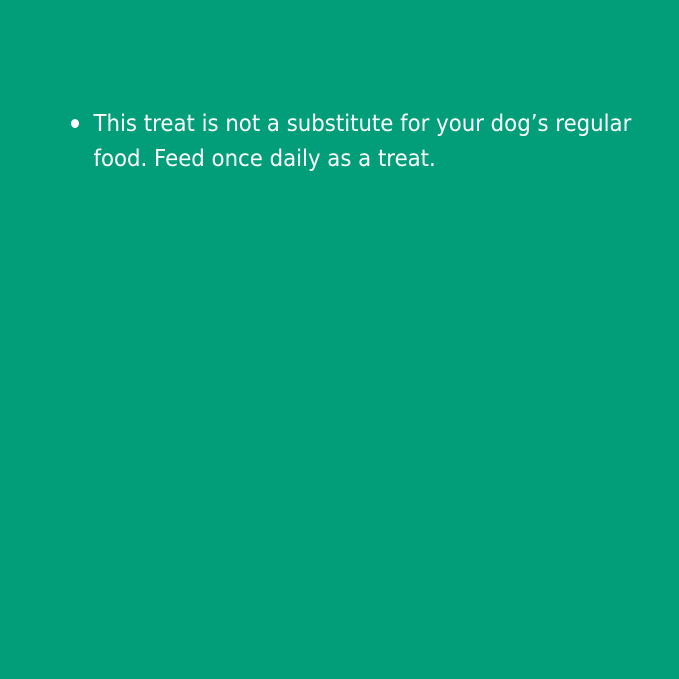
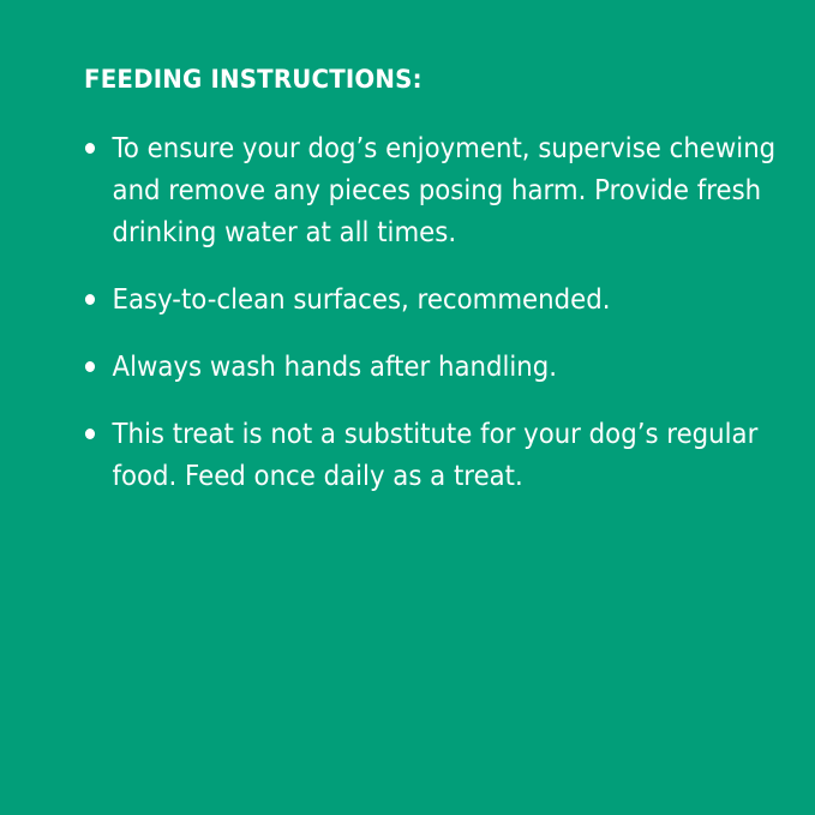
+ FEEDING INSTRUCTIONS:
+ To ensure your dog’s enjoyment, supervise chewing and remove any pieces posing harm. Provide fresh drinking water at all times.
+ Easy-to-clean surfaces, recommended.
+ Always wash hands after handling.
  This treat is not a substitute for your dog’s regular food. Feed once daily as a treat.
